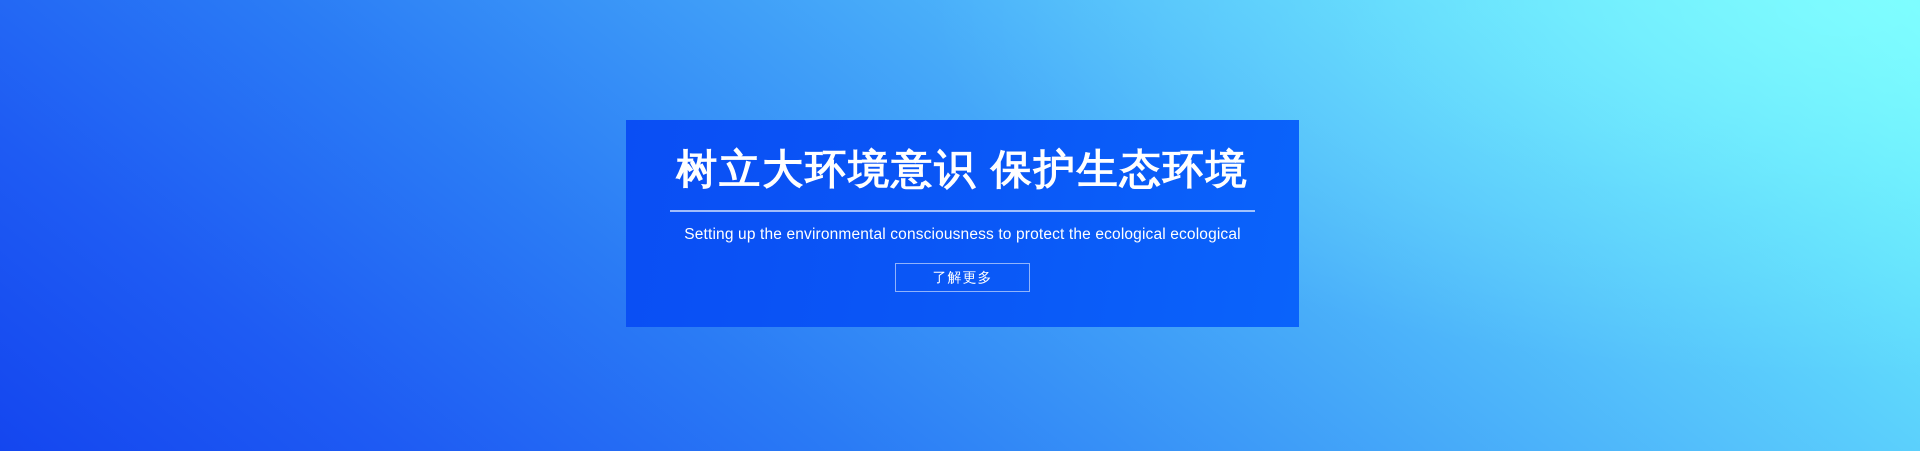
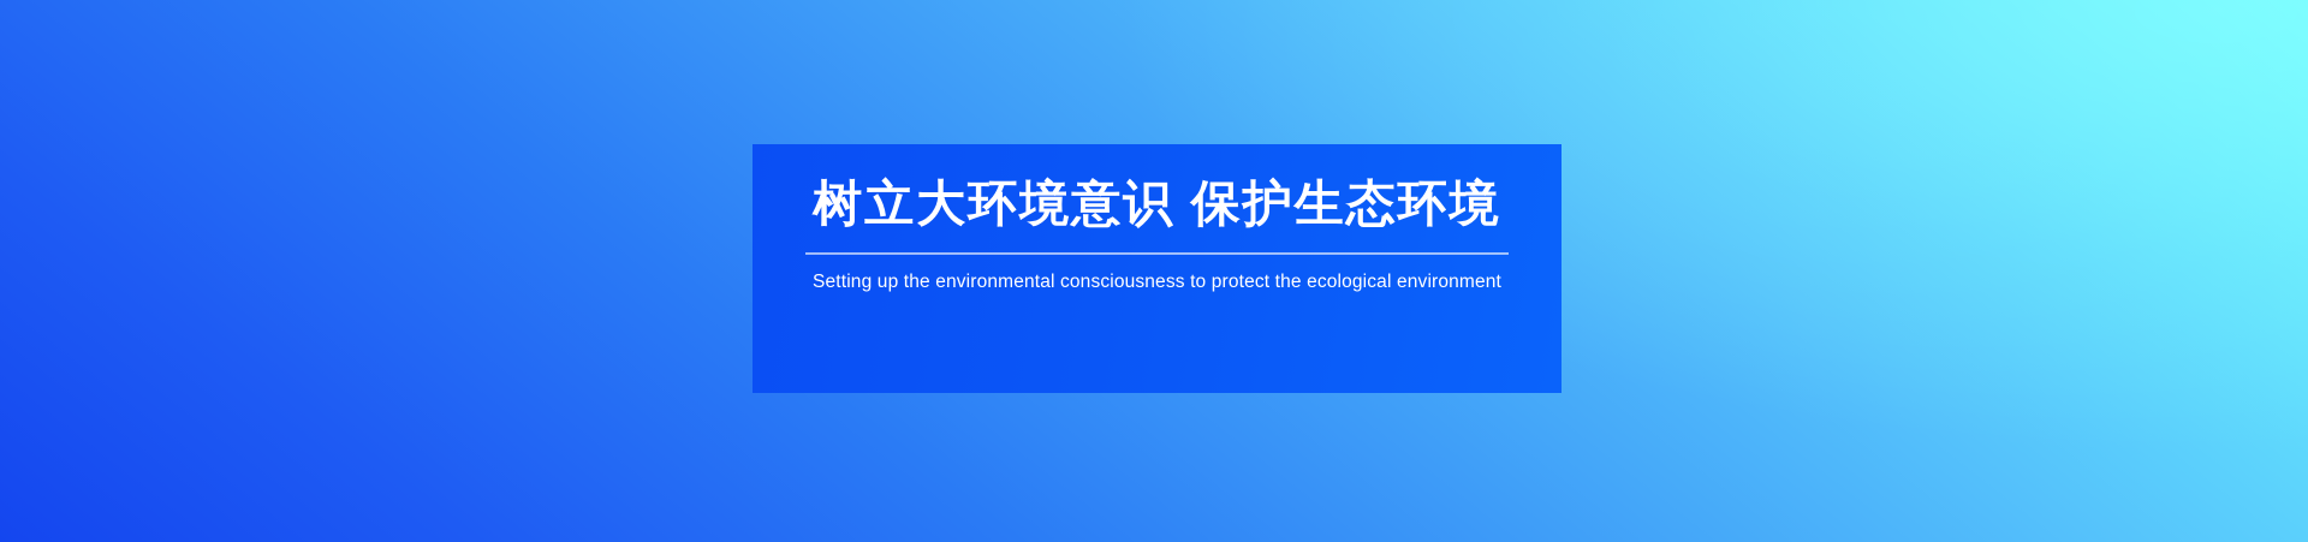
  树立大环境意识 保护生态环境
- Setting up the environmental consciousness to protect the ecological ecological
+ Setting up the environmental consciousness to protect the ecological environment
- 了解更多
